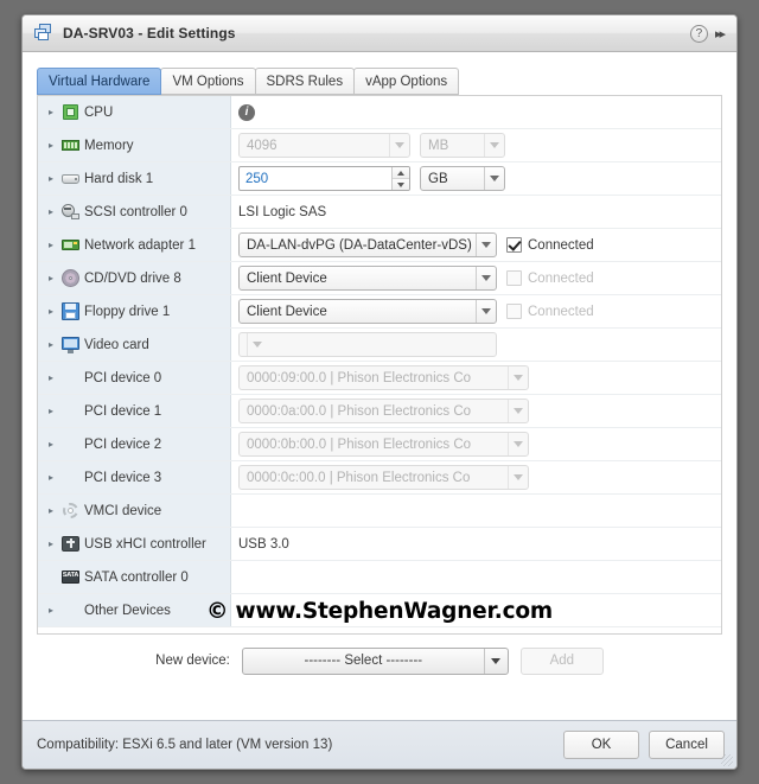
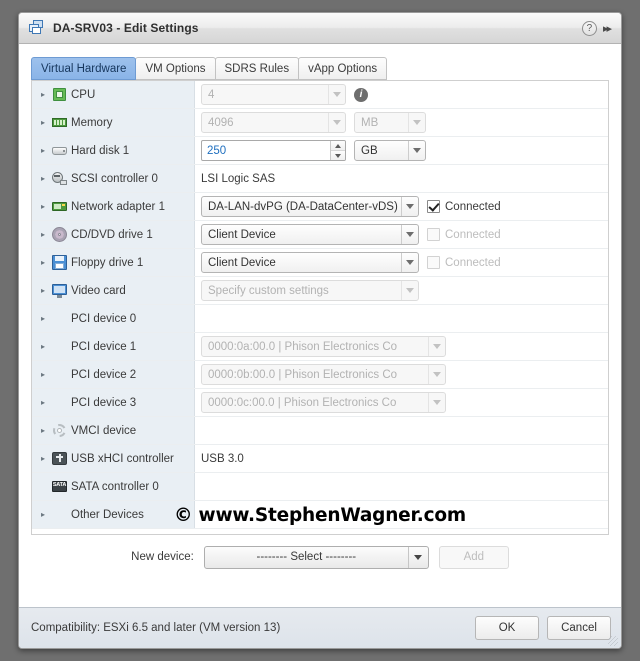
  DA-SRV03 - Edit Settings
  ?
  ▸▸
  Virtual Hardware
  VM Options
  SDRS Rules
  vApp Options
  ▸
  CPU
+ 4
  i
  ▸
  Memory
  4096
  MB
  ▸
  Hard disk 1
  250
  GB
  ▸
  SCSI controller 0
  LSI Logic SAS
  ▸
  Network adapter 1
  DA-LAN-dvPG (DA-DataCenter-vDS)
  Connected
  ▸
- CD/DVD drive 8
+ CD/DVD drive 1
  Client Device
  Connected
  ▸
  Floppy drive 1
  Client Device
  Connected
  ▸
  Video card
+ Specify custom settings
  ▸
  PCI device 0
- 0000:09:00.0 | Phison Electronics Co
  ▸
  PCI device 1
  0000:0a:00.0 | Phison Electronics Co
  ▸
  PCI device 2
  0000:0b:00.0 | Phison Electronics Co
  ▸
  PCI device 3
  0000:0c:00.0 | Phison Electronics Co
  ▸
  VMCI device
  ▸
  USB xHCI controller
  USB 3.0
  SATA controller 0
  ▸
  Other Devices
  © www.StephenWagner.com
  New device:
  -------- Select --------
  Add
  Compatibility: ESXi 6.5 and later (VM version 13)
  OK
  Cancel
